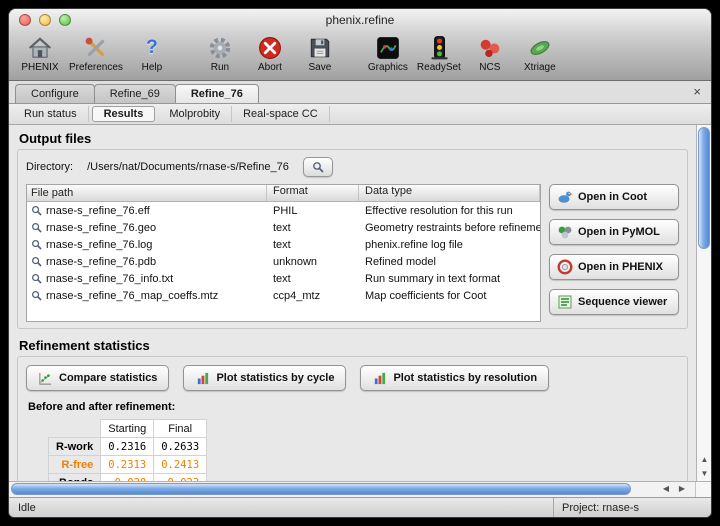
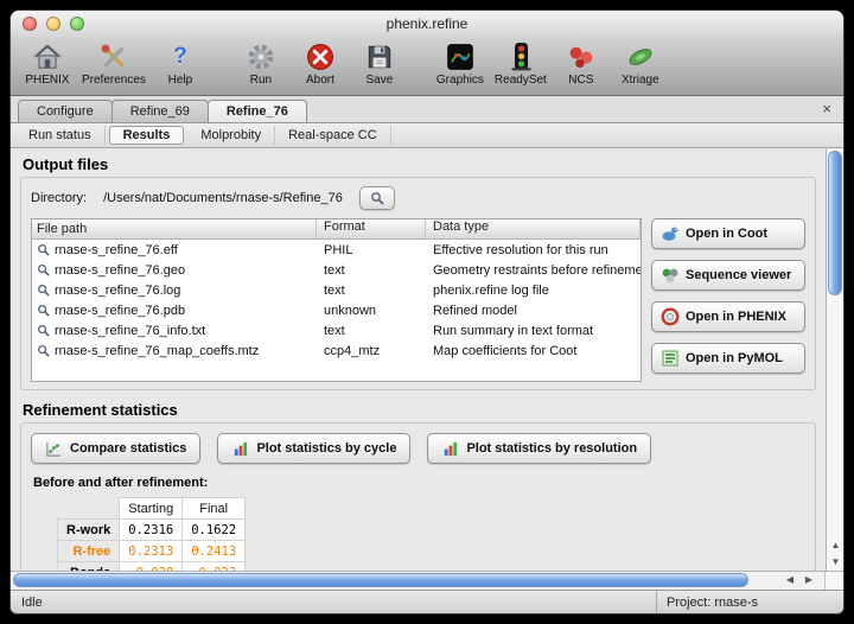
  phenix.refine
  PHENIX
  Preferences
  ?
  Help
  Run
  Abort
  Save
  Graphics
  ReadySet
  NCS
  Xtriage
  Configure
  Refine_69
  Refine_76
  ×
  Run status
  Results
  Molprobity
  Real-space CC
  Output files
  Directory:
  /Users/nat/Documents/rnase-s/Refine_76
  File path
  Format
  Data type
  rnase-s_refine_76.eff
  PHIL
  Effective resolution for this run
  rnase-s_refine_76.geo
  text
  Geometry restraints before refineme
  rnase-s_refine_76.log
  text
  phenix.refine log file
  rnase-s_refine_76.pdb
  unknown
  Refined model
  rnase-s_refine_76_info.txt
  text
  Run summary in text format
  rnase-s_refine_76_map_coeffs.mtz
  ccp4_mtz
  Map coefficients for Coot
  Open in Coot
- Open in PyMOL
+ Sequence viewer
  Open in PHENIX
- Sequence viewer
+ Open in PyMOL
  Refinement statistics
  Compare statistics
  Plot statistics by cycle
  Plot statistics by resolution
  Before and after refinement:
  	Starting	Final
- R-work	0.2316	0.2633
+ R-work	0.2316	0.1622
  R-free	0.2313	0.2413
  ▲
  ▼
  ◀
  ▶
  Idle
  Project: rnase-s
